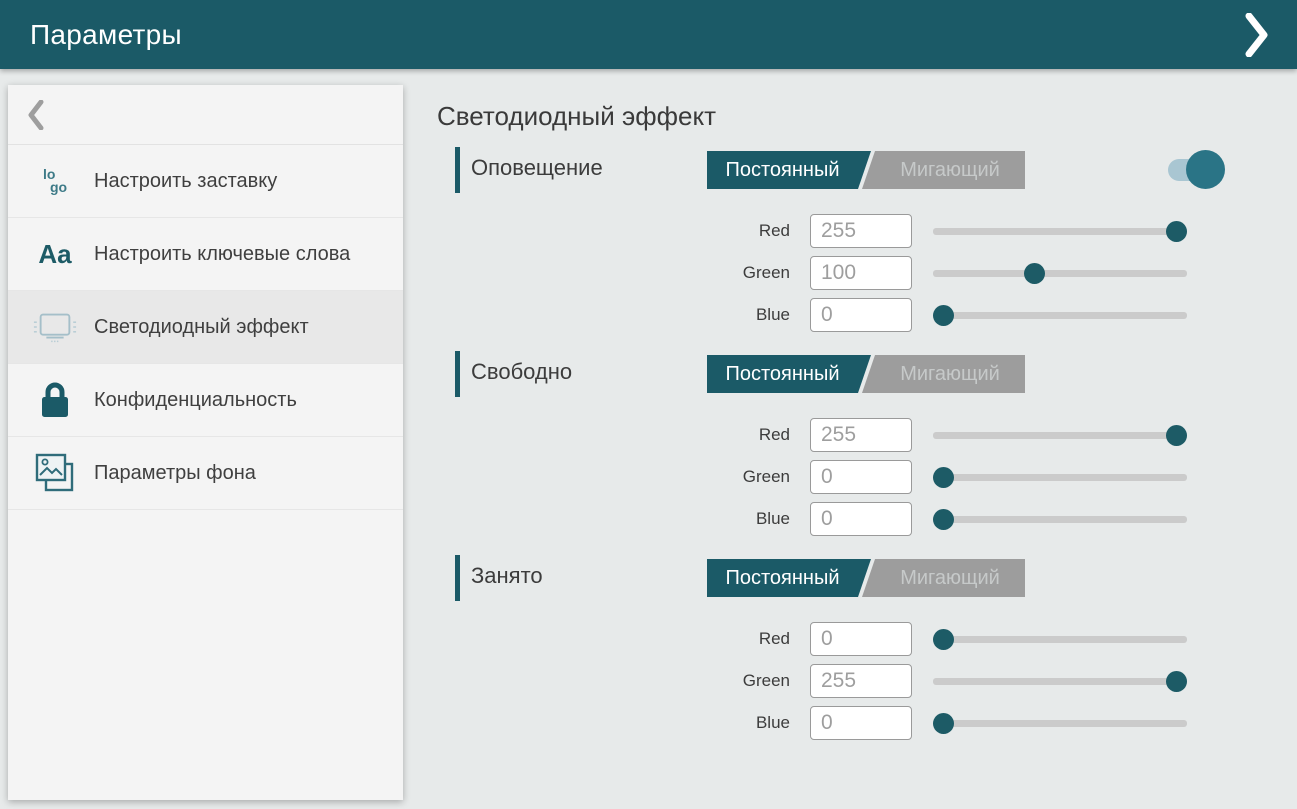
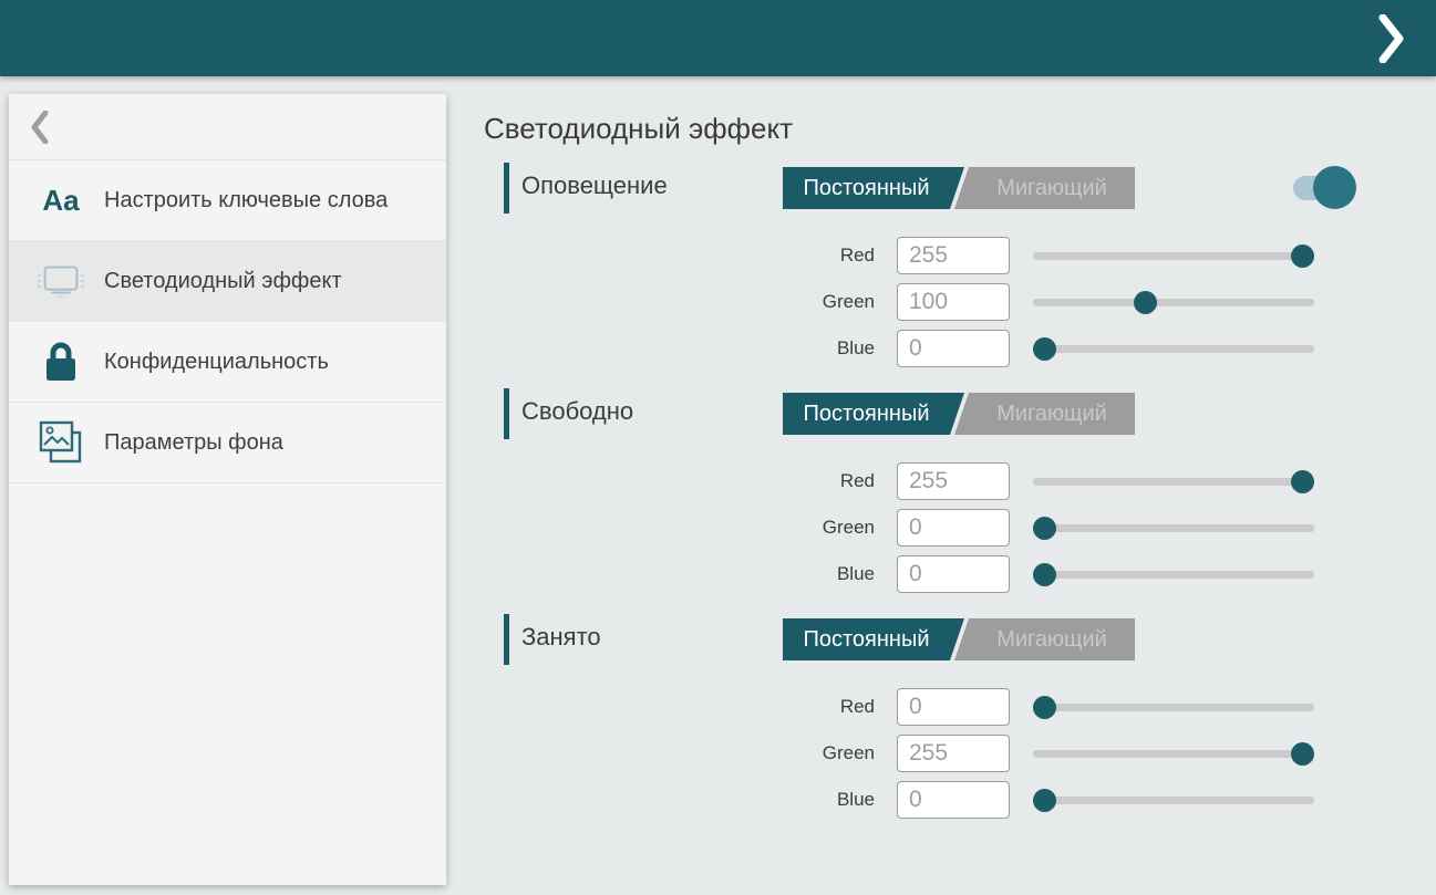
- Параметры
- lo
- go
- Настроить заставку
  Aa
  Настроить ключевые слова
  Светодиодный эффект
  Конфиденциальность
  Параметры фона
  Светодиодный эффект
  Оповещение
  Постоянный
  Мигающий
  Red
  255
  Green
  100
  Blue
  0
  Свободно
  Постоянный
  Мигающий
  Red
  255
  Green
  0
  Blue
  0
  Занято
  Постоянный
  Мигающий
  Red
  0
  Green
  255
  Blue
  0
